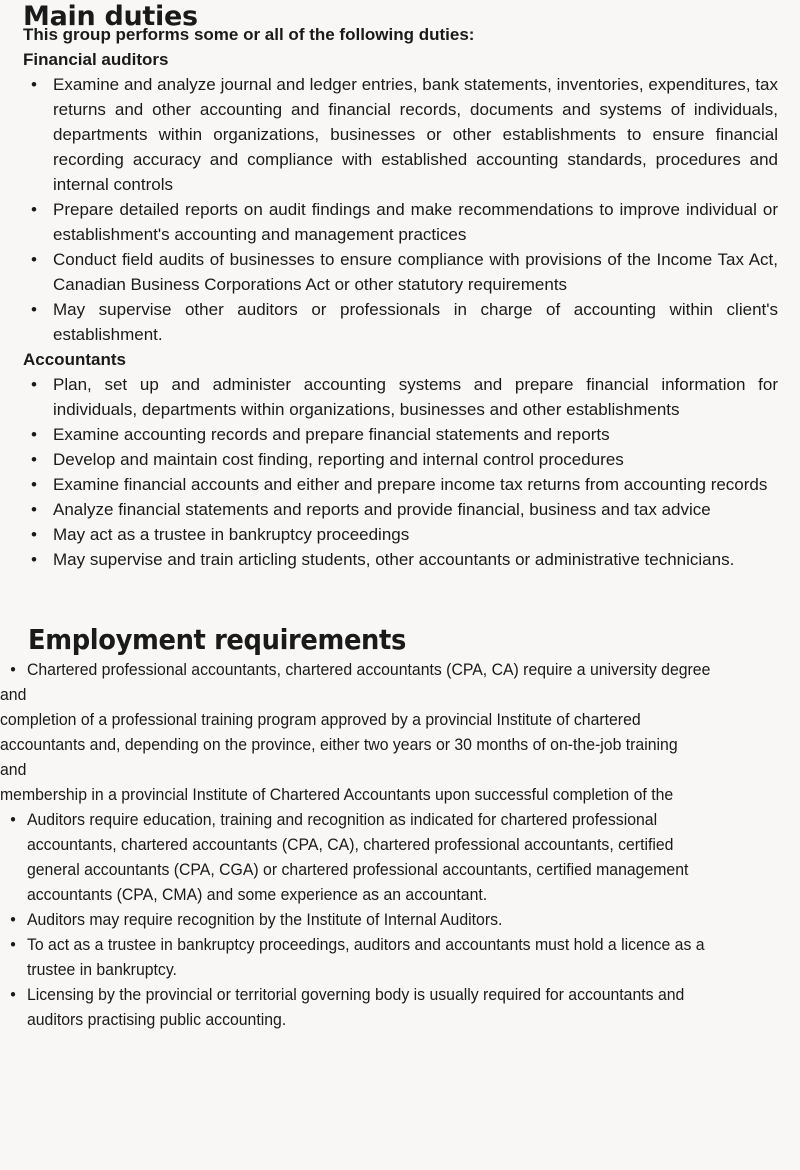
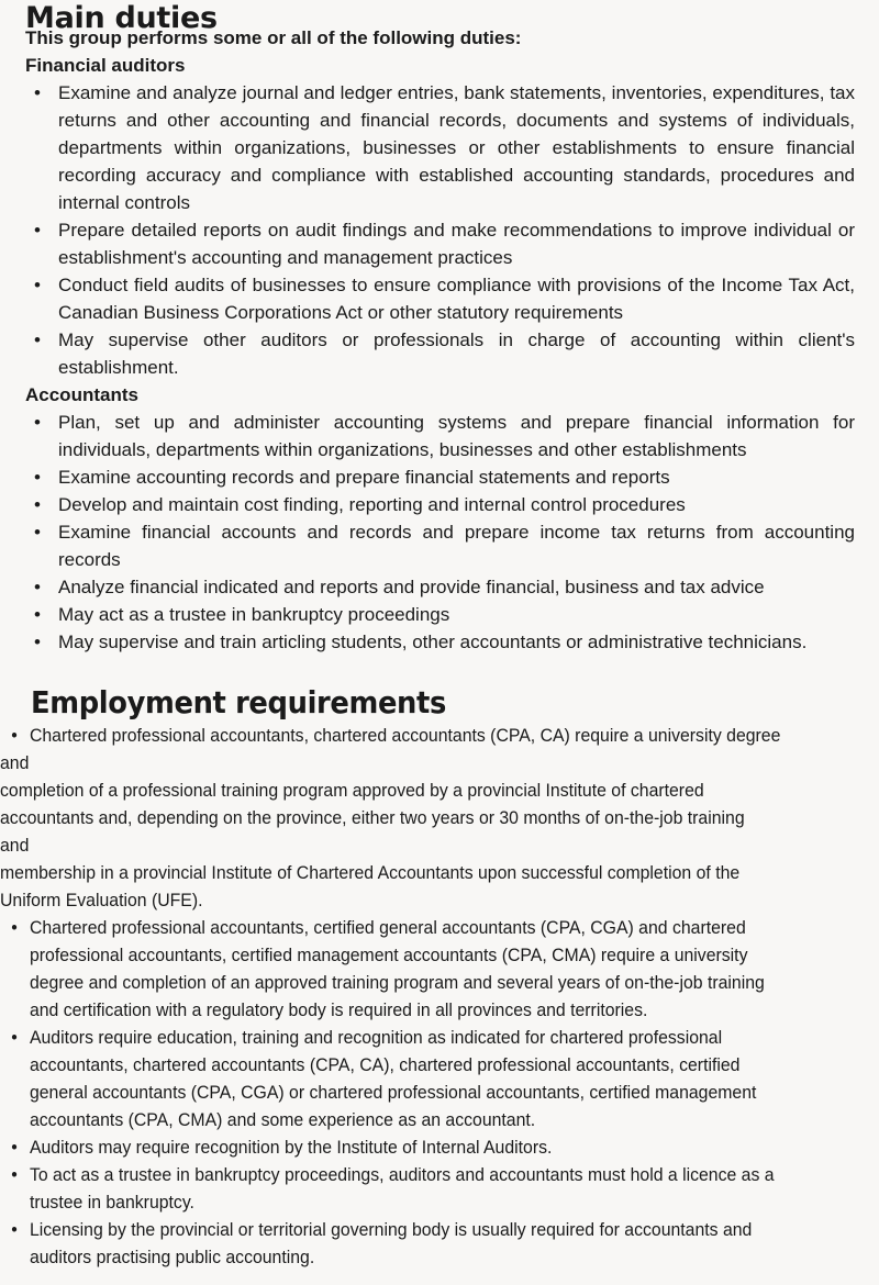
  Main duties
  This group performs some or all of the following duties:
  Financial auditors
  Examine and analyze journal and ledger entries, bank statements, inventories, expenditures, tax returns and other accounting and financial records, documents and systems of individuals, departments within organizations, businesses or other establishments to ensure financial recording accuracy and compliance with established accounting standards, procedures and internal controls
  Prepare detailed reports on audit findings and make recommendations to improve individual or establishment's accounting and management practices
  Conduct field audits of businesses to ensure compliance with provisions of the Income Tax Act, Canadian Business Corporations Act or other statutory requirements
  May supervise other auditors or professionals in charge of accounting within client's establishment.
  Accountants
  Plan, set up and administer accounting systems and prepare financial information for individuals, departments within organizations, businesses and other establishments
  Examine accounting records and prepare financial statements and reports
  Develop and maintain cost finding, reporting and internal control procedures
- Examine financial accounts and either and prepare income tax returns from accounting records
+ Examine financial accounts and records and prepare income tax returns from accounting records
- Analyze financial statements and reports and provide financial, business and tax advice
+ Analyze financial indicated and reports and provide financial, business and tax advice
  May act as a trustee in bankruptcy proceedings
  May supervise and train articling students, other accountants or administrative technicians.
  Employment requirements
  Chartered professional accountants, chartered accountants (CPA, CA) require a university degree
  and
  completion of a professional training program approved by a provincial Institute of chartered
  accountants and, depending on the province, either two years or 30 months of on-the-job training
  and
  membership in a provincial Institute of Chartered Accountants upon successful completion of the
+ Uniform Evaluation (UFE).
+ Chartered professional accountants, certified general accountants (CPA, CGA) and chartered
+ professional accountants, certified management accountants (CPA, CMA) require a university
+ degree and completion of an approved training program and several years of on-the-job training
+ and certification with a regulatory body is required in all provinces and territories.
  Auditors require education, training and recognition as indicated for chartered professional
  accountants, chartered accountants (CPA, CA), chartered professional accountants, certified
  general accountants (CPA, CGA) or chartered professional accountants, certified management
  accountants (CPA, CMA) and some experience as an accountant.
  Auditors may require recognition by the Institute of Internal Auditors.
  To act as a trustee in bankruptcy proceedings, auditors and accountants must hold a licence as a
  trustee in bankruptcy.
  Licensing by the provincial or territorial governing body is usually required for accountants and
  auditors practising public accounting.
